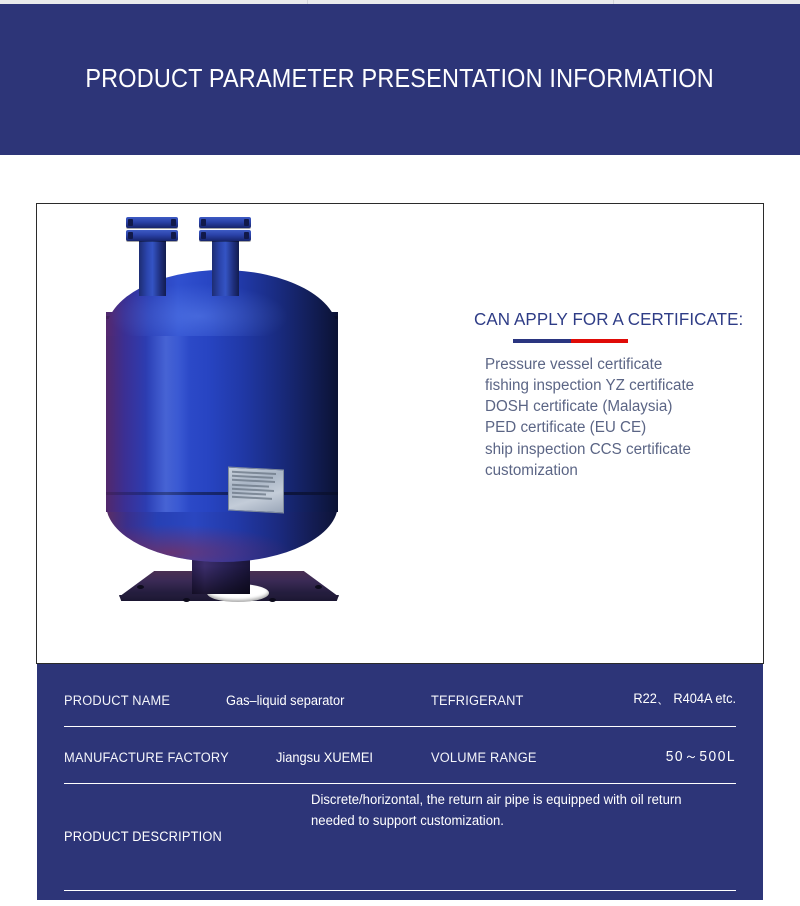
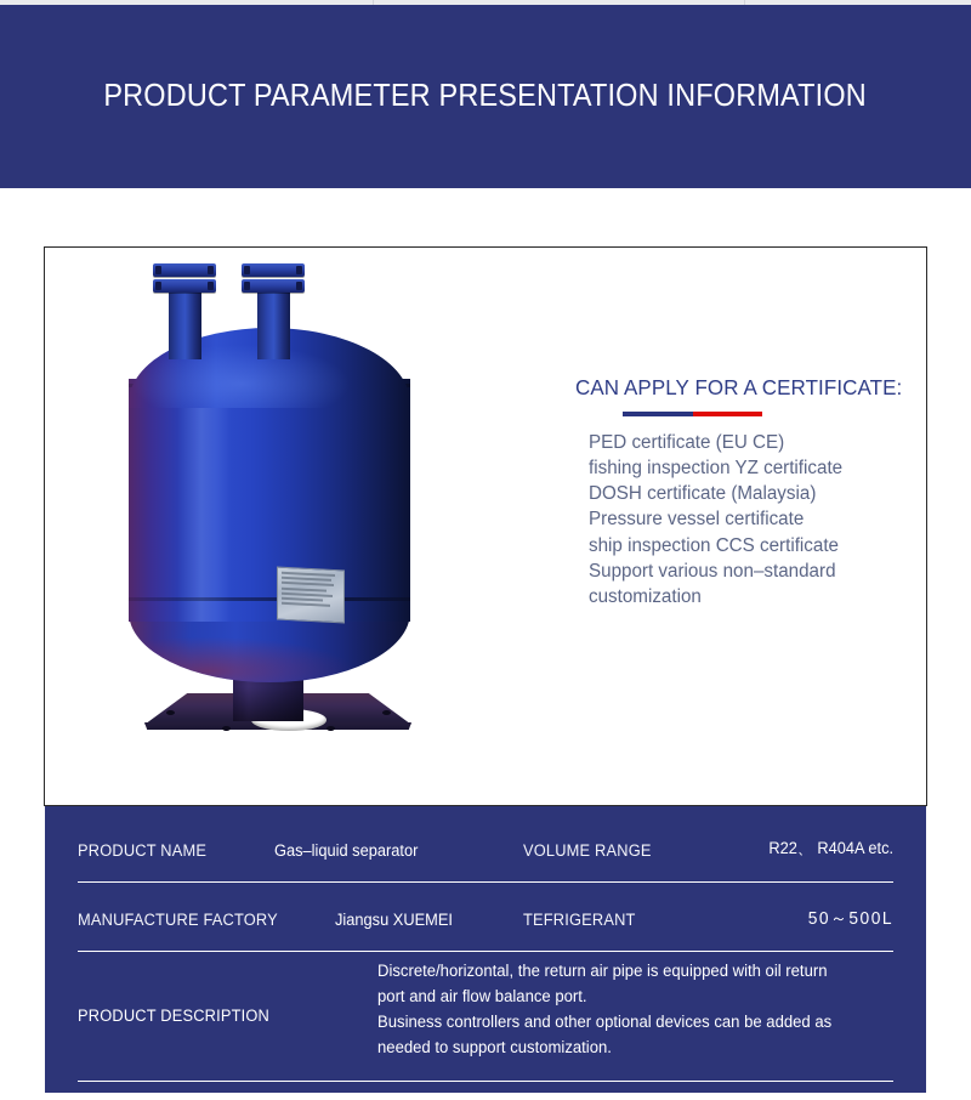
  PRODUCT PARAMETER PRESENTATION INFORMATION
  CAN APPLY FOR A CERTIFICATE:
- Pressure vessel certificate
+ PED certificate (EU CE)
  fishing inspection YZ certificate
  DOSH certificate (Malaysia)
- PED certificate (EU CE)
+ Pressure vessel certificate
  ship inspection CCS certificate
+ Support various non–standard
  customization
  PRODUCT NAME
  Gas–liquid separator
- TEFRIGERANT
+ VOLUME RANGE
  R22、 R404A etc.
  MANUFACTURE FACTORY
  Jiangsu XUEMEI
- VOLUME RANGE
+ TEFRIGERANT
  50～500L
  PRODUCT DESCRIPTION
  Discrete/horizontal, the return air pipe is equipped with oil return
+ port and air flow balance port.
+ Business controllers and other optional devices can be added as
  needed to support customization.
